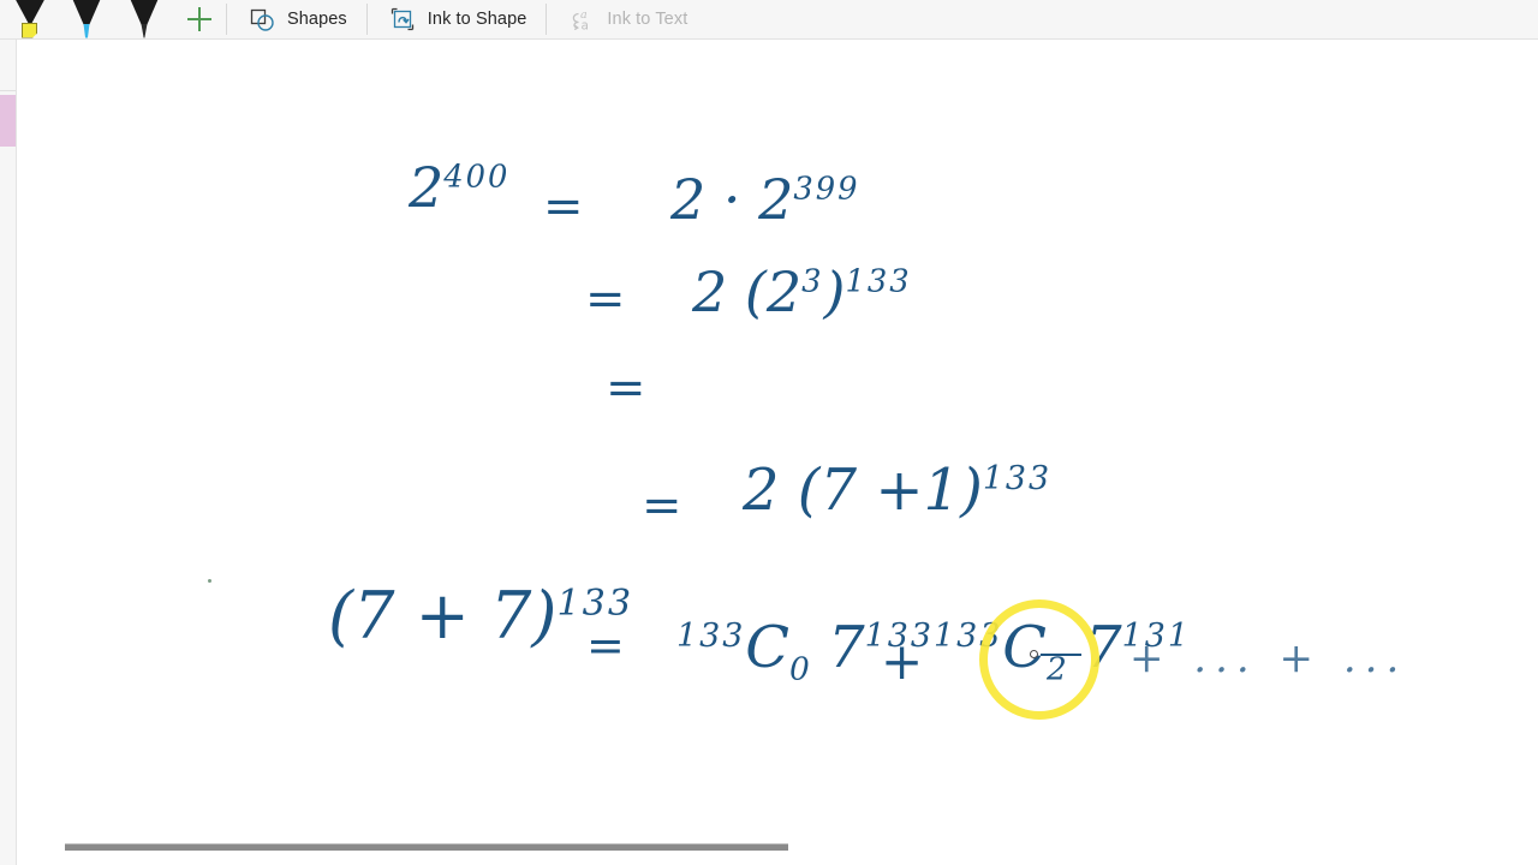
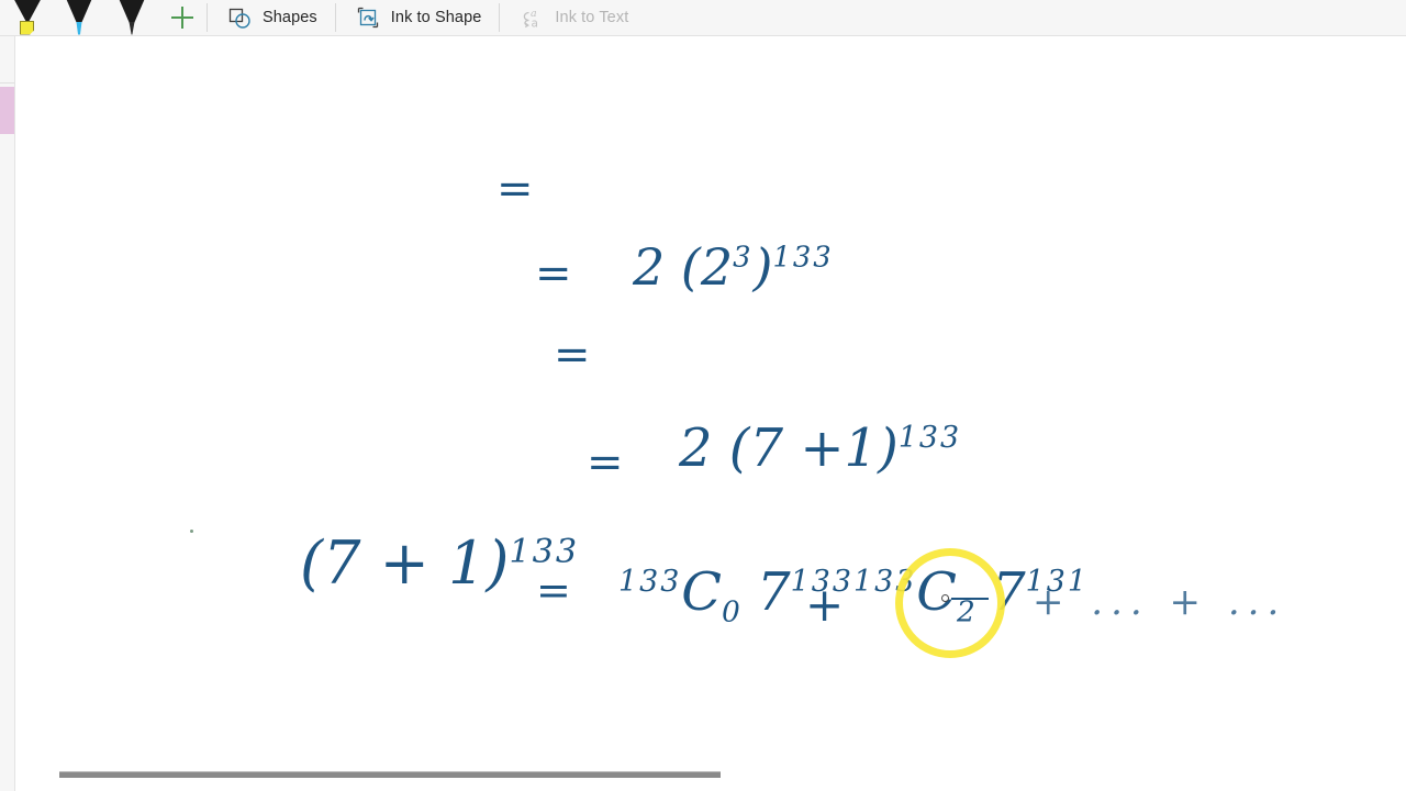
  Shapes
  Ink to Shape
  a
  a
  Ink to Text
- 2400
  =
- 2 · 2399
  =
  2 (23)133
  =
  =
  2 (7 +1)133
- (7 + 7)133
+ (7 + 1)133
  =
  133C0 7133
  +
  133C2 7131
  + ... + ...
